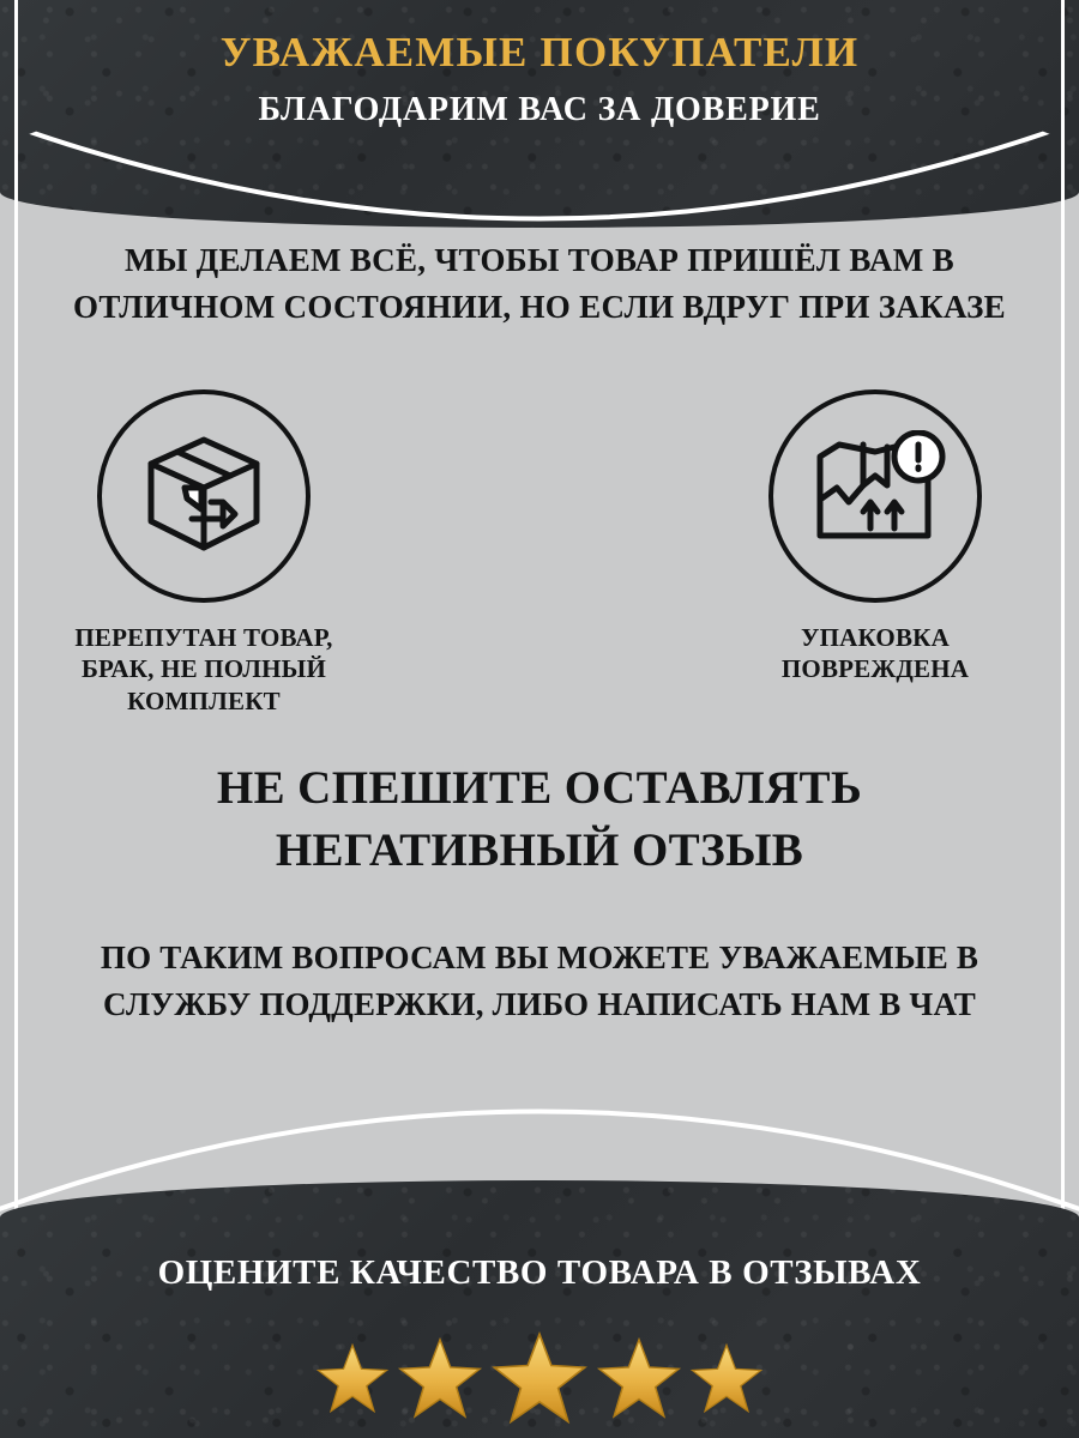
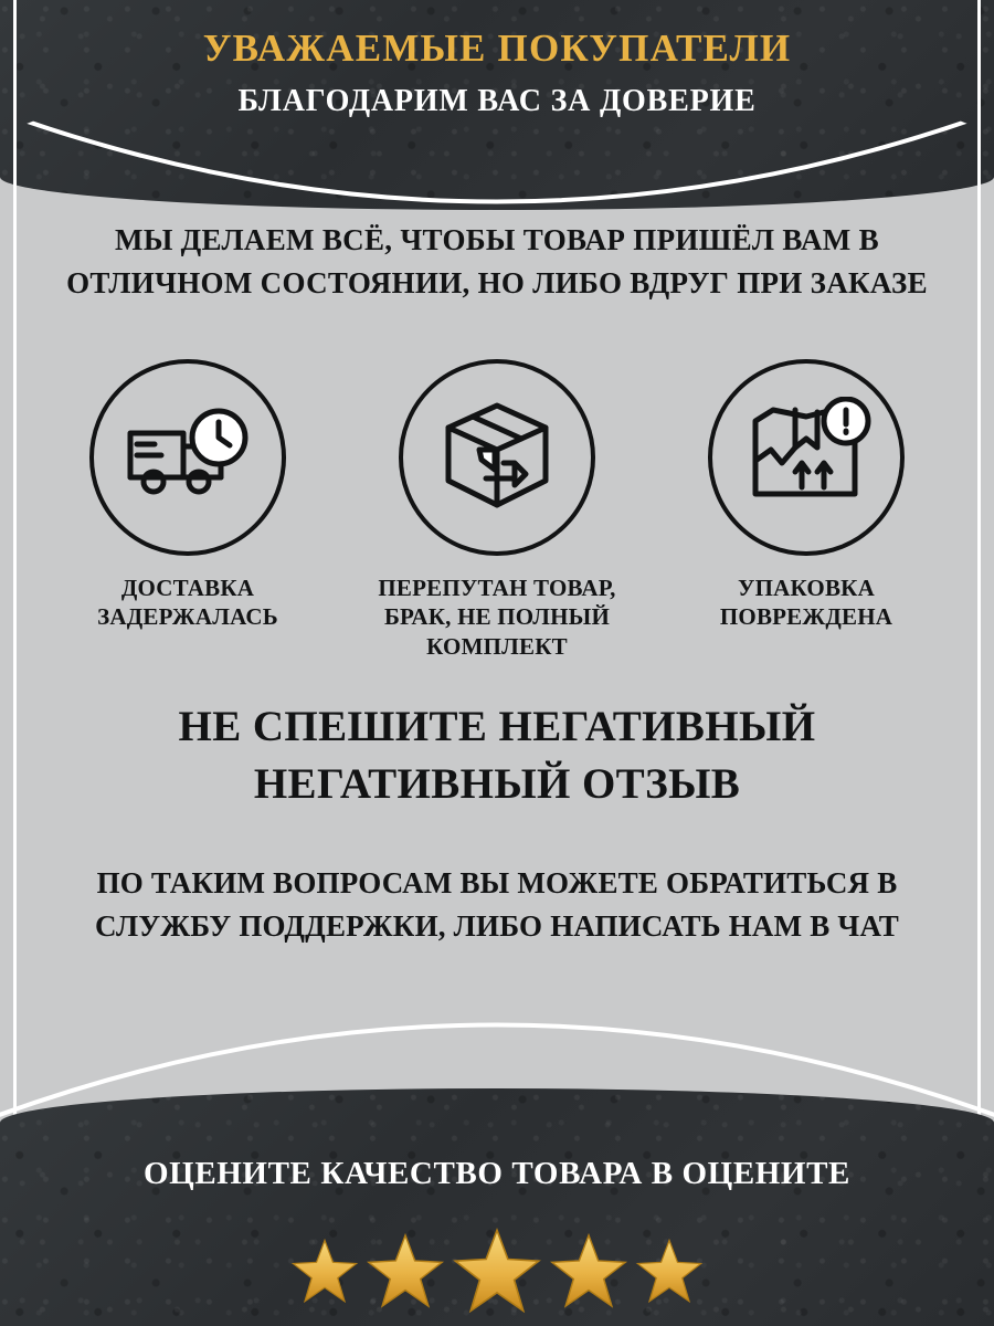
  УВАЖАЕМЫЕ ПОКУПАТЕЛИ
  БЛАГОДАРИМ ВАС ЗА ДОВЕРИЕ
- МЫ ДЕЛАЕМ ВСЁ, ЧТОБЫ ТОВАР ПРИШЁЛ ВАМ В ОТЛИЧНОМ СОСТОЯНИИ, НО ЕСЛИ ВДРУГ ПРИ ЗАКАЗЕ
+ МЫ ДЕЛАЕМ ВСЁ, ЧТОБЫ ТОВАР ПРИШЁЛ ВАМ В ОТЛИЧНОМ СОСТОЯНИИ, НО ЛИБО ВДРУГ ПРИ ЗАКАЗЕ
+ ДОСТАВКА ЗАДЕРЖАЛАСЬ
  ПЕРЕПУТАН ТОВАР, БРАК, НЕ ПОЛНЫЙ КОМПЛЕКТ
  УПАКОВКА ПОВРЕЖДЕНА
- НЕ СПЕШИТЕ ОСТАВЛЯТЬ НЕГАТИВНЫЙ ОТЗЫВ
+ НЕ СПЕШИТЕ НЕГАТИВНЫЙ НЕГАТИВНЫЙ ОТЗЫВ
- ПО ТАКИМ ВОПРОСАМ ВЫ МОЖЕТЕ УВАЖАЕМЫЕ В СЛУЖБУ ПОДДЕРЖКИ, ЛИБО НАПИСАТЬ НАМ В ЧАТ
+ ПО ТАКИМ ВОПРОСАМ ВЫ МОЖЕТЕ ОБРАТИТЬСЯ В СЛУЖБУ ПОДДЕРЖКИ, ЛИБО НАПИСАТЬ НАМ В ЧАТ
- ОЦЕНИТЕ КАЧЕСТВО ТОВАРА В ОТЗЫВАХ
+ ОЦЕНИТЕ КАЧЕСТВО ТОВАРА В ОЦЕНИТЕ
